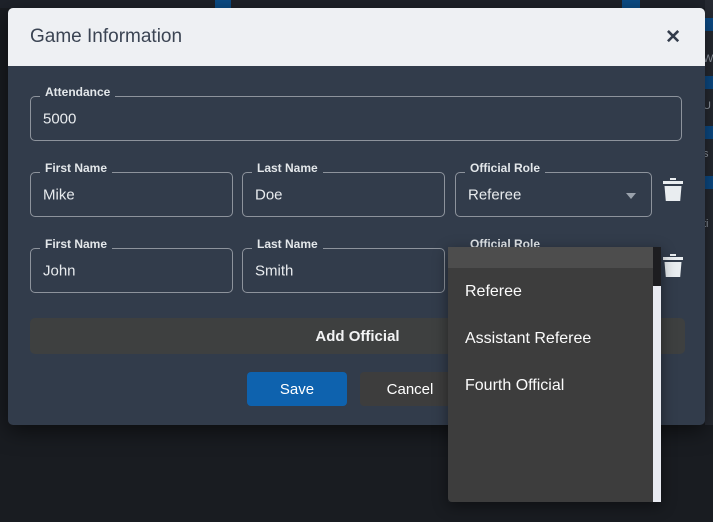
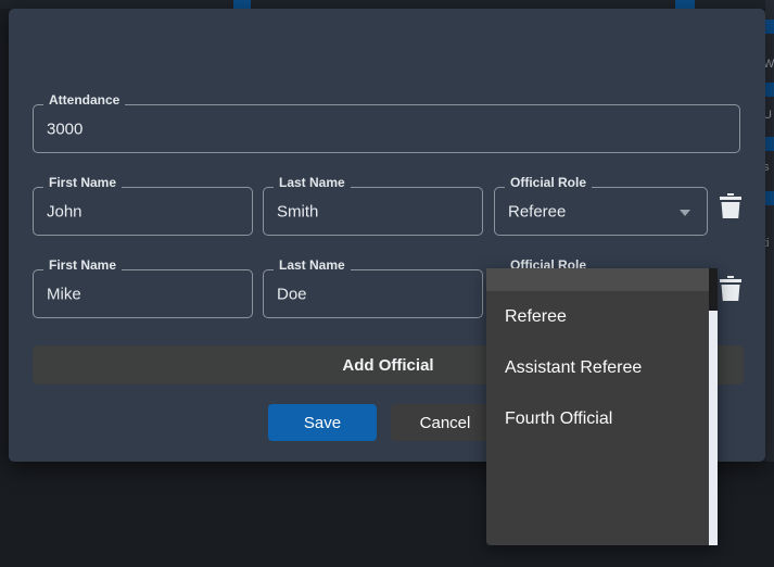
  W
  U
  s
- Game Information
- ✕
  Attendance
- 5000
+ 3000
  First Name
- Mike
+ John
  Last Name
- Doe
+ Smith
  Official Role
  Referee
  First Name
- John
+ Mike
  Last Name
- Smith
+ Doe
  Official Role
  Add Official
  Save
  Cancel
  Referee
  Assistant Referee
  Fourth Official
